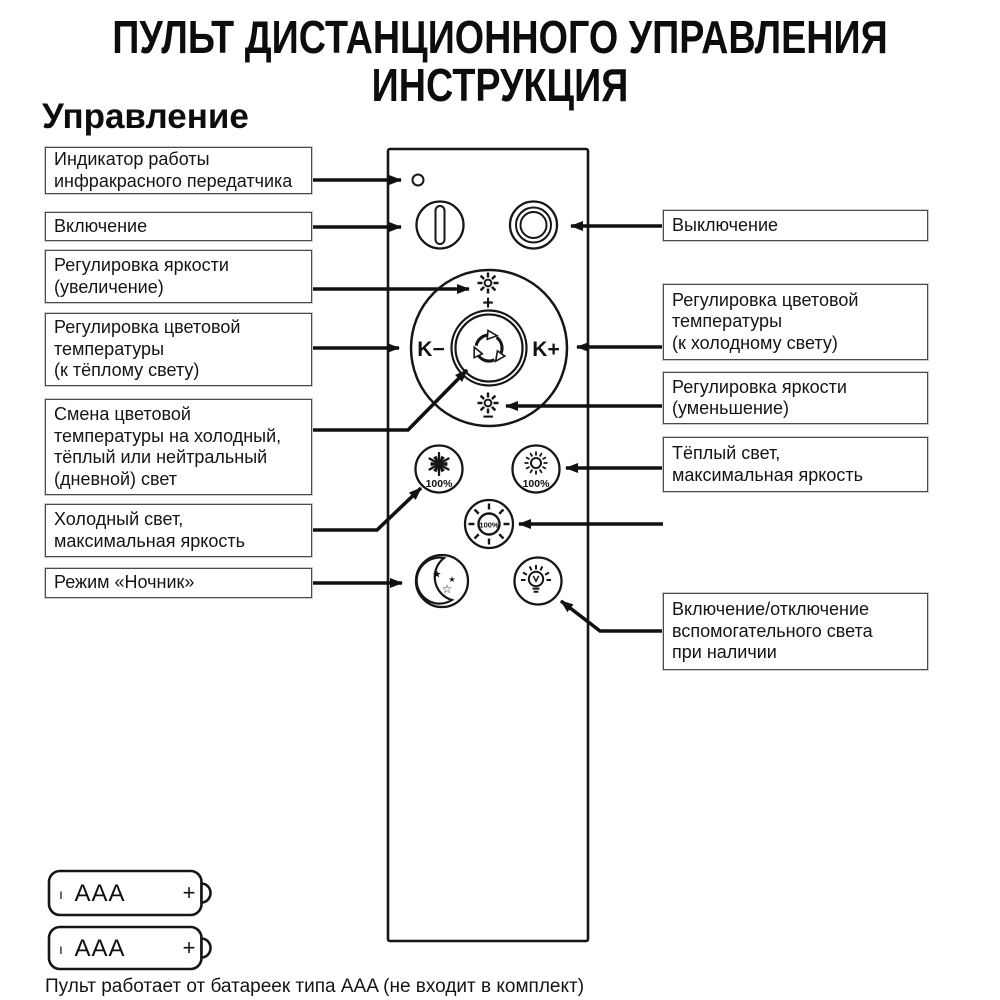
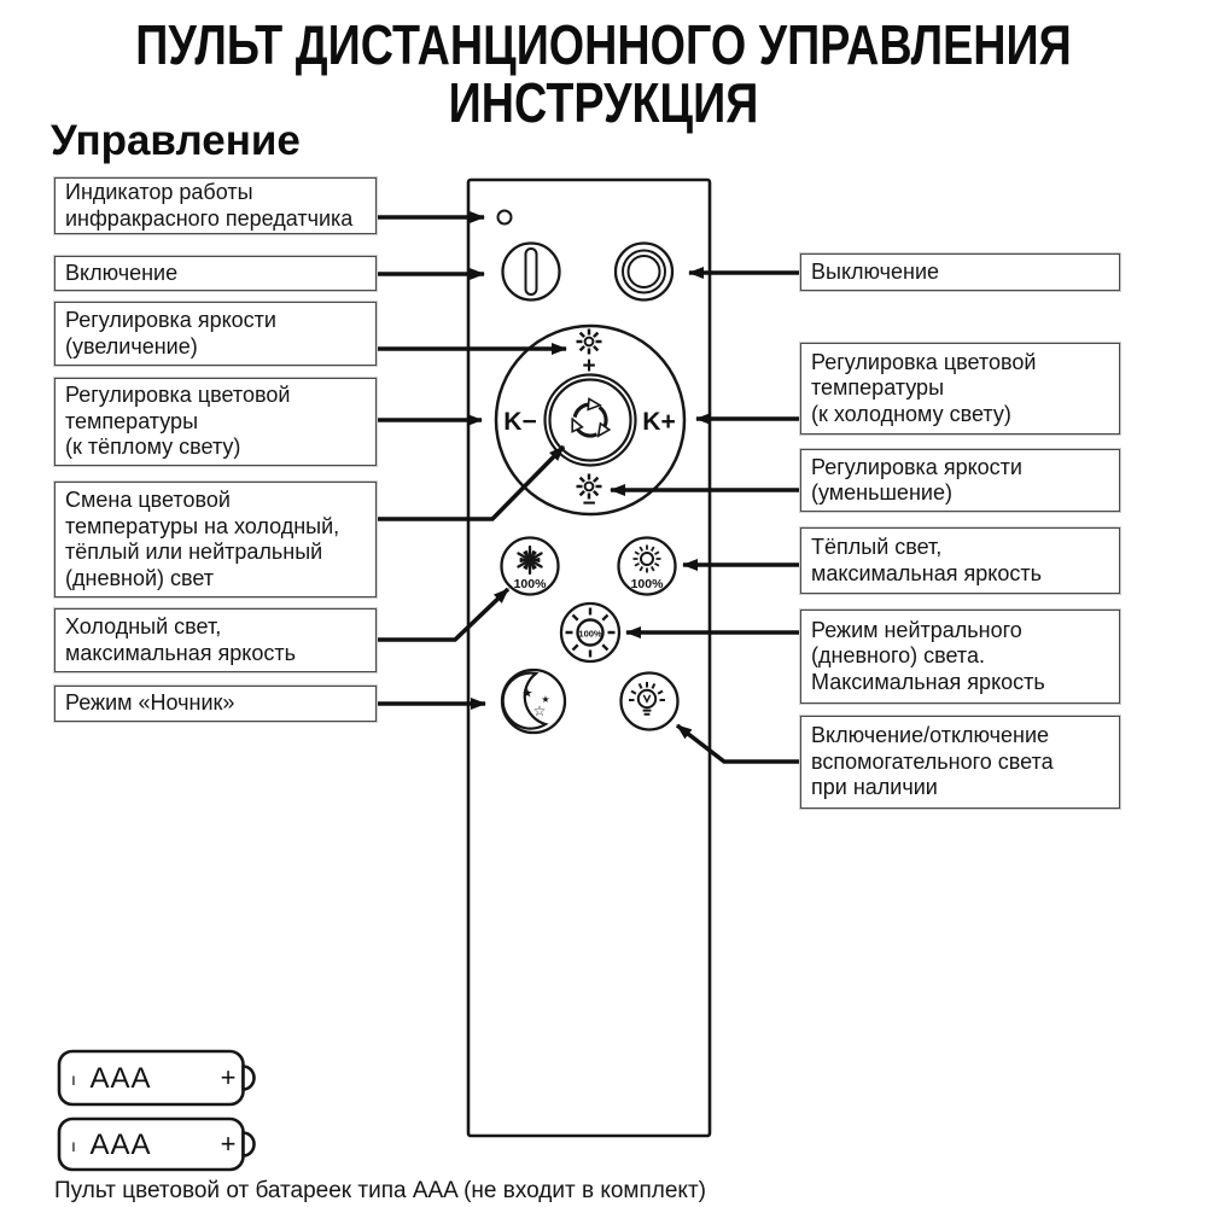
  +
  −
  K−
  K+
  100%
  100%
  100%
  ★
  ★
  ☆
  ı
  AAA
  +
  ı
  AAA
  +
  ПУЛЬТ ДИСТАНЦИОННОГО УПРАВЛЕНИЯ
  ИНСТРУКЦИЯ
  Управление
  Индикатор работы
  инфракрасного передатчика
  Включение
  Регулировка яркости
  (увеличение)
  Регулировка цветовой
  температуры
  (к тёплому свету)
  Смена цветовой
  температуры на холодный,
  тёплый или нейтральный
  (дневной) свет
  Холодный свет,
  максимальная яркость
  Режим «Ночник»
  Выключение
  Регулировка цветовой
  температуры
  (к холодному свету)
  Регулировка яркости
  (уменьшение)
  Тёплый свет,
  максимальная яркость
+ Режим нейтрального
+ (дневного) света.
+ Максимальная яркость
  Включение/отключение
  вспомогательного света
  при наличии
- Пульт работает от батареек типа AAA (не входит в комплект)
+ Пульт цветовой от батареек типа AAA (не входит в комплект)
